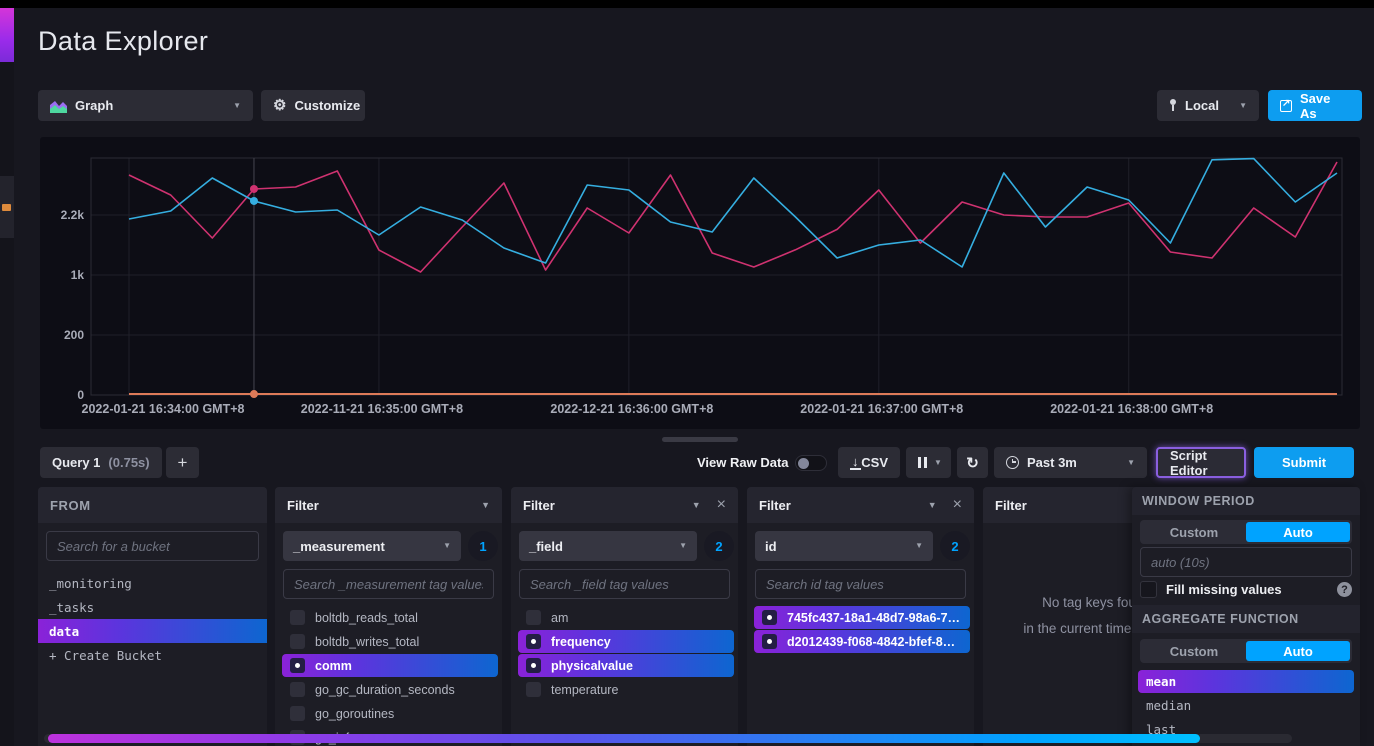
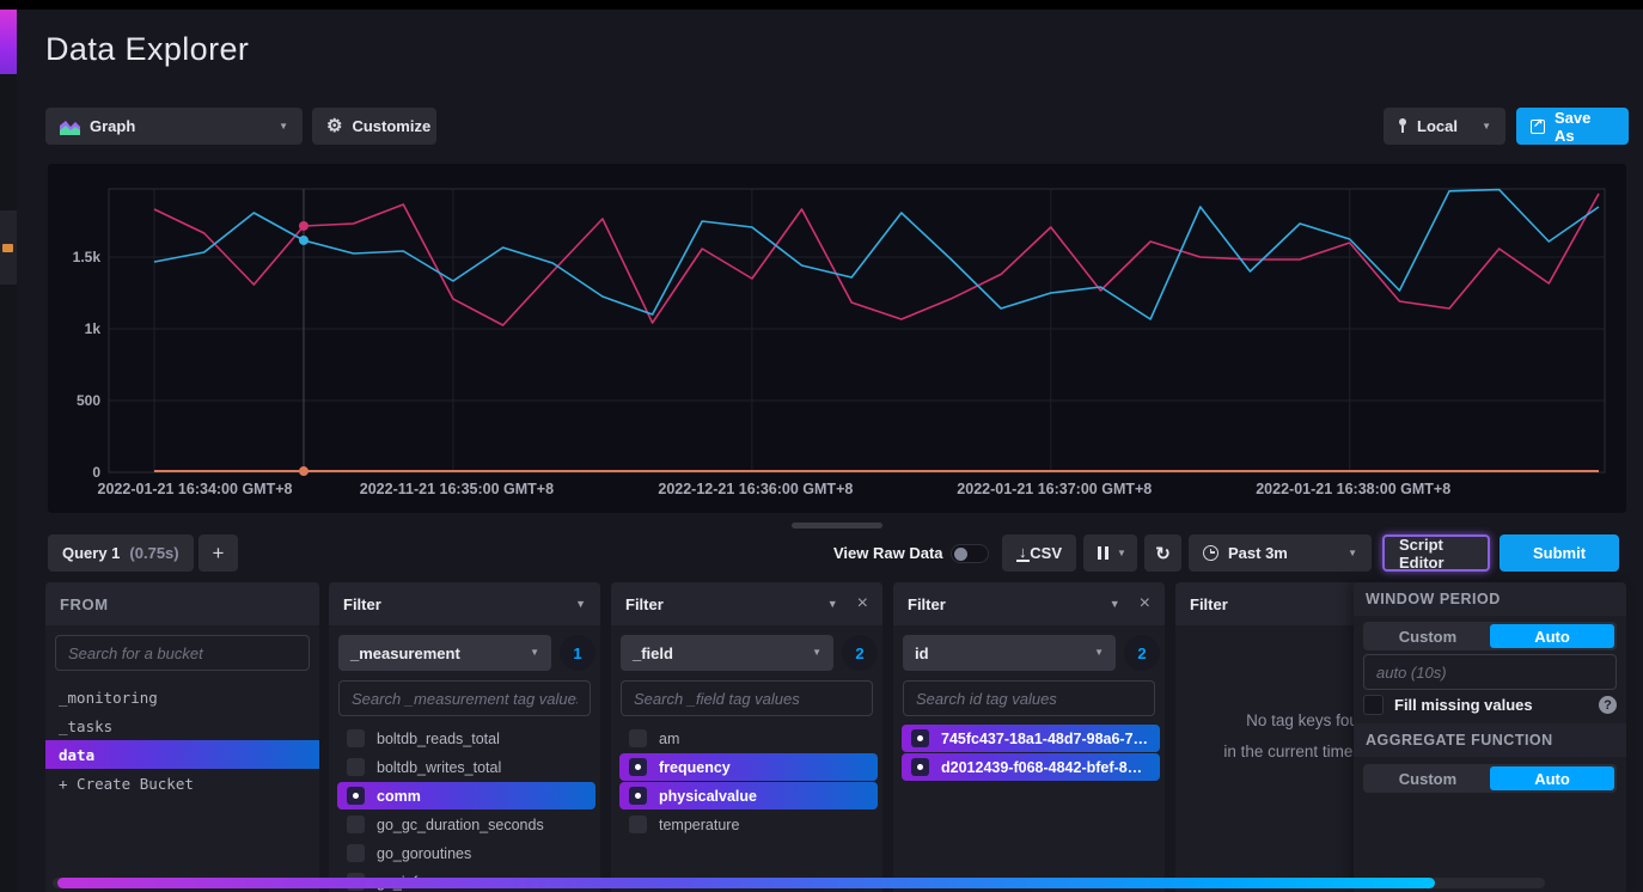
  Data Explorer
  Graph
  ▼
  ⚙
  Customize
  Local
  ▼
  Save As
  0
- 200
+ 500
  1k
- 2.2k
+ 1.5k
  2022-01-21 16:34:00 GMT+8
  2022-11-21 16:35:00 GMT+8
  2022-12-21 16:36:00 GMT+8
  2022-01-21 16:37:00 GMT+8
  2022-01-21 16:38:00 GMT+8
  Query 1
  (0.75s)
  +
  View Raw Data
  CSV
  ▼
  ↻
  Past 3m
  ▼
  Script Editor
  Submit
  FROM
  Search for a bucket
  _monitoring
  _tasks
  data
  + Create Bucket
  Filter
  ▼
  _measurement
  ▼
  1
  Search _measurement tag value
  boltdb_reads_total
  boltdb_writes_total
  comm
  go_gc_duration_seconds
  go_goroutines
  Filter
  ▼
  ×
  _field
  ▼
  2
  Search _field tag values
  am
  frequency
  physicalvalue
  temperature
  Filter
  ▼
  ×
  id
  ▼
  2
  Search id tag values
  745fc437-18a1-48d7-98a6-7…
  d2012439-f068-4842-bfef-8…
  Filter
  No tag keys fo
  in the current time
  WINDOW PERIOD
  Custom
  Auto
  auto (10s)
  Fill missing values
  ?
  AGGREGATE FUNCTION
  Custom
  Auto
- mean
- median
- last
